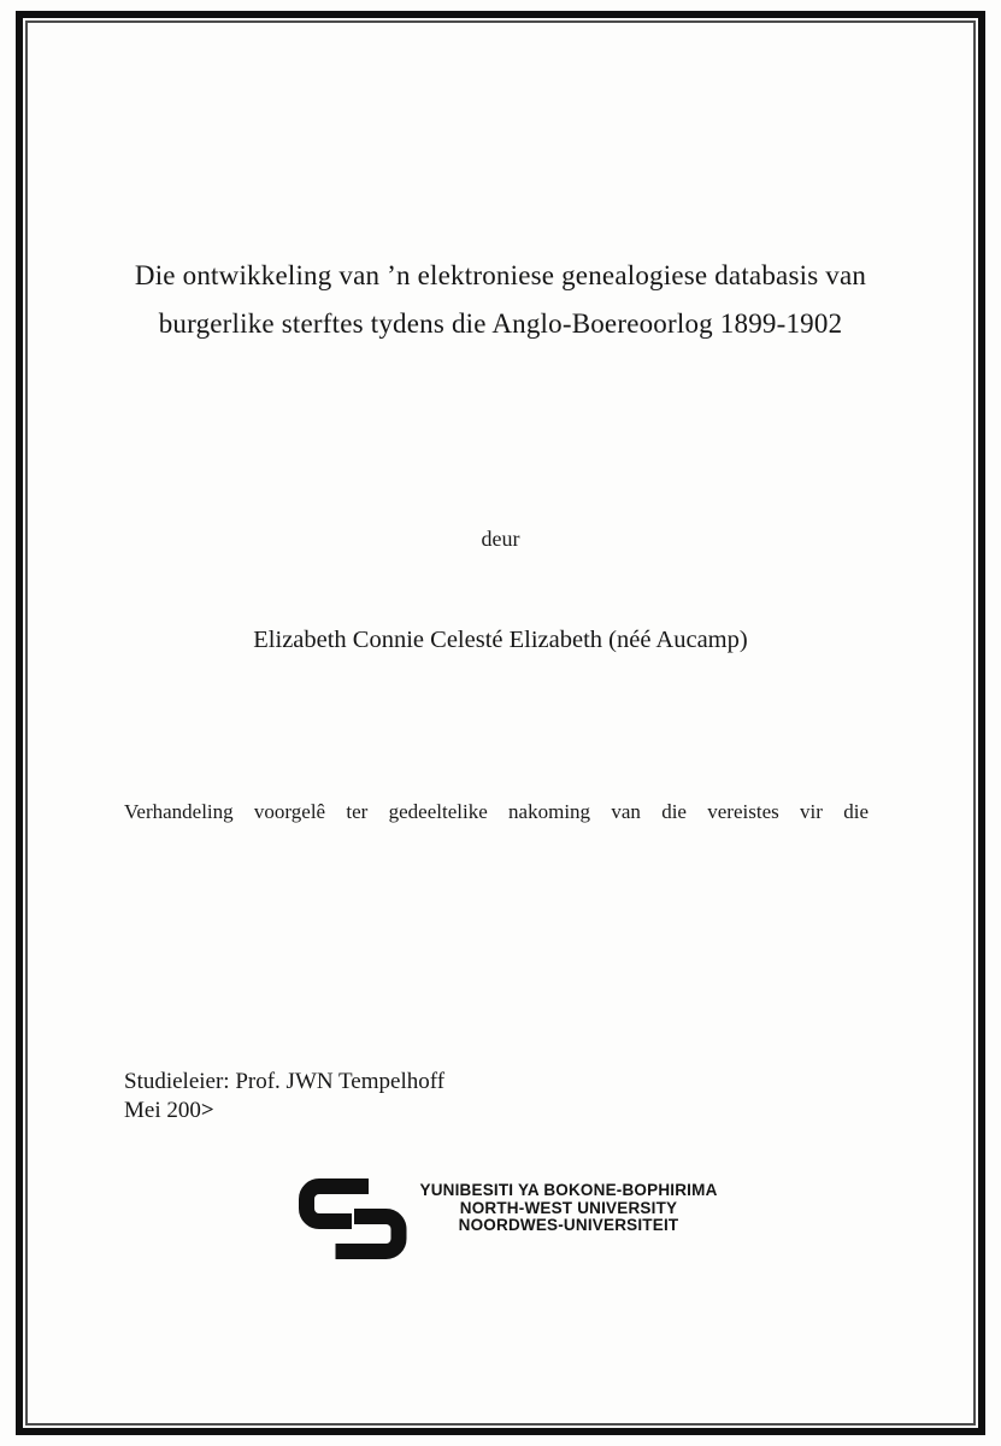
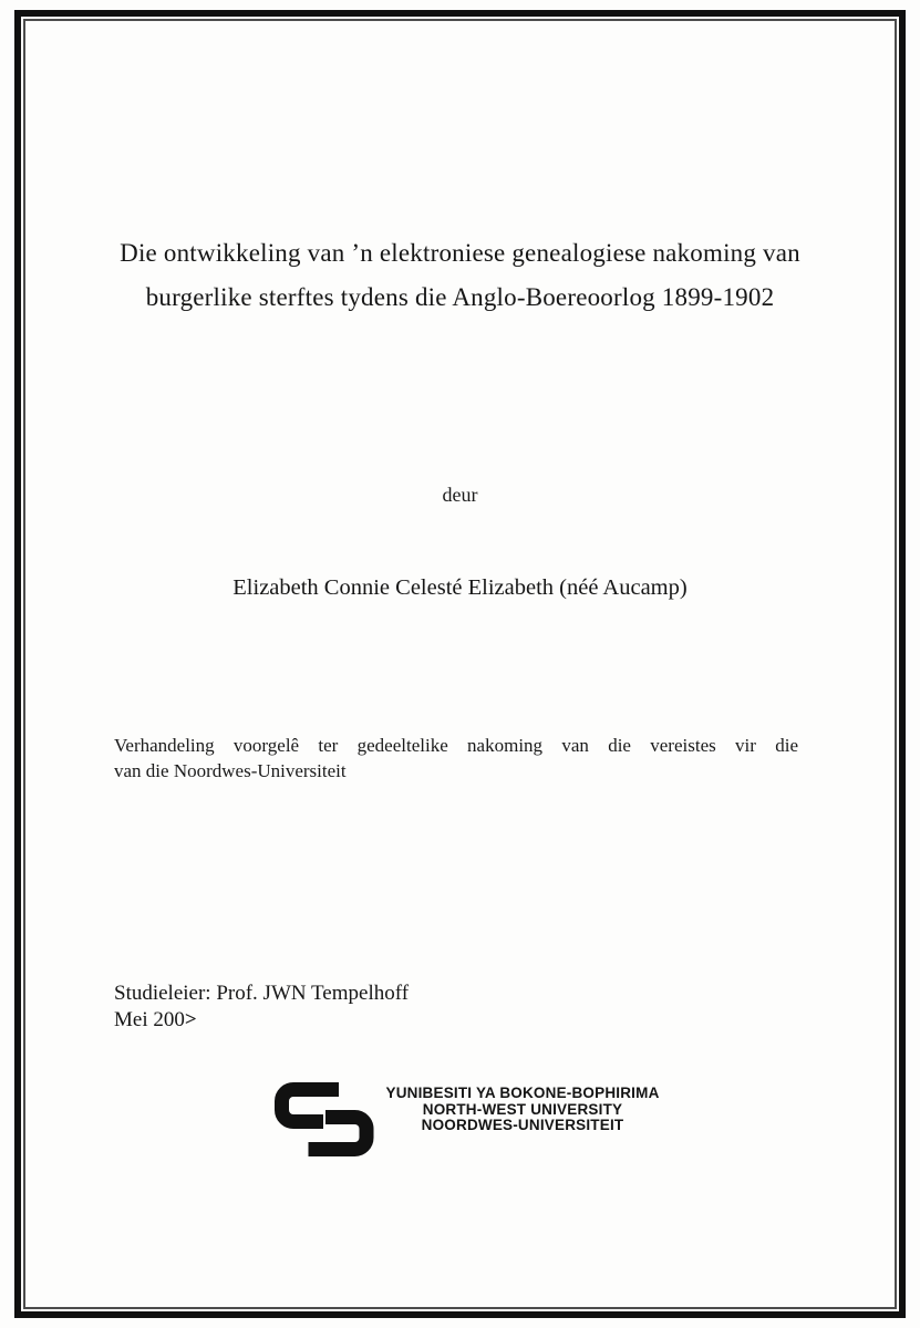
- Die ontwikkeling van ’n elektroniese genealogiese databasis van
+ Die ontwikkeling van ’n elektroniese genealogiese nakoming van
  burgerlike sterftes tydens die Anglo-Boereoorlog 1899-1902
  deur
  Elizabeth Connie Celesté Elizabeth (néé Aucamp)
  Verhandeling voorgelê ter gedeeltelike nakoming van die vereistes vir die
+ van die Noordwes-Universiteit
  Studieleier: Prof. JWN Tempelhoff
  Mei 200>
  YUNIBESITI YA BOKONE-BOPHIRIMA
  NORTH-WEST UNIVERSITY
  NOORDWES-UNIVERSITEIT
